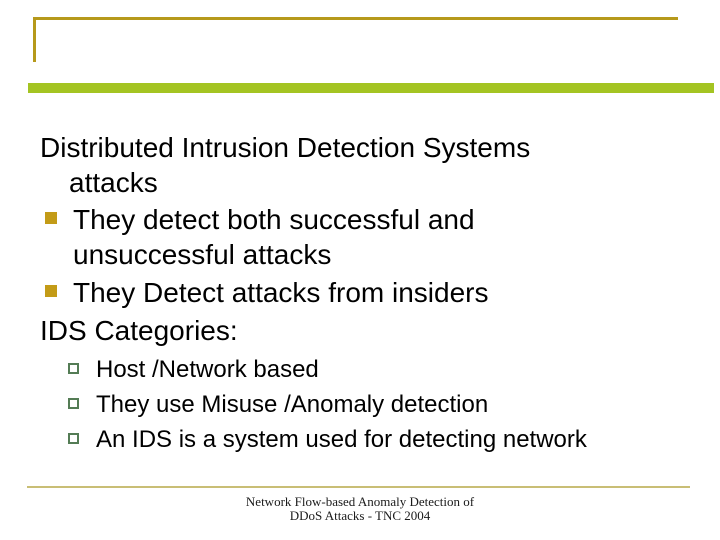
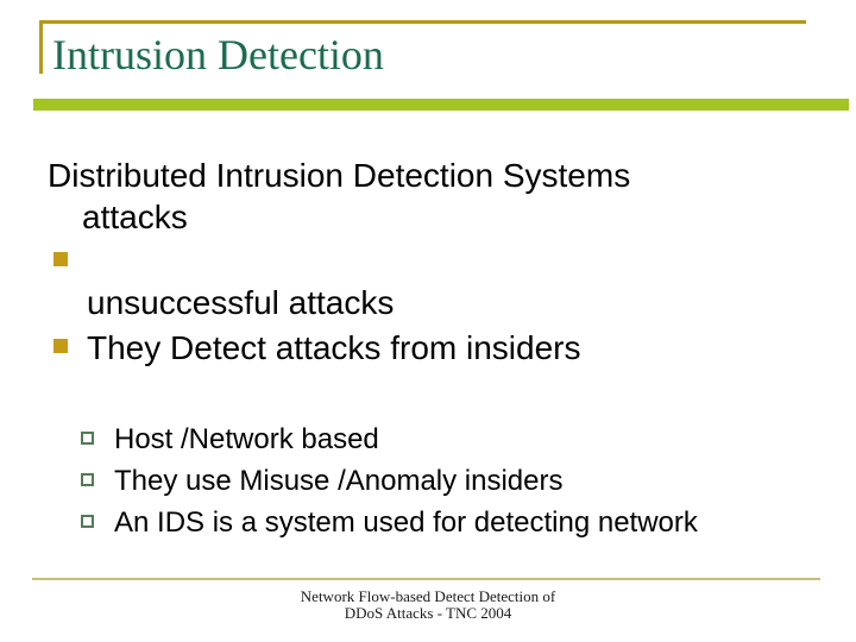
+ Intrusion Detection
  Distributed Intrusion Detection Systems
  attacks
- They detect both successful and
  unsuccessful attacks
  They Detect attacks from insiders
- IDS Categories:
  Host /Network based
- They use Misuse /Anomaly detection
+ They use Misuse /Anomaly insiders
  An IDS is a system used for detecting network
- Network Flow-based Anomaly Detection of
+ Network Flow-based Detect Detection of
  DDoS Attacks - TNC 2004
